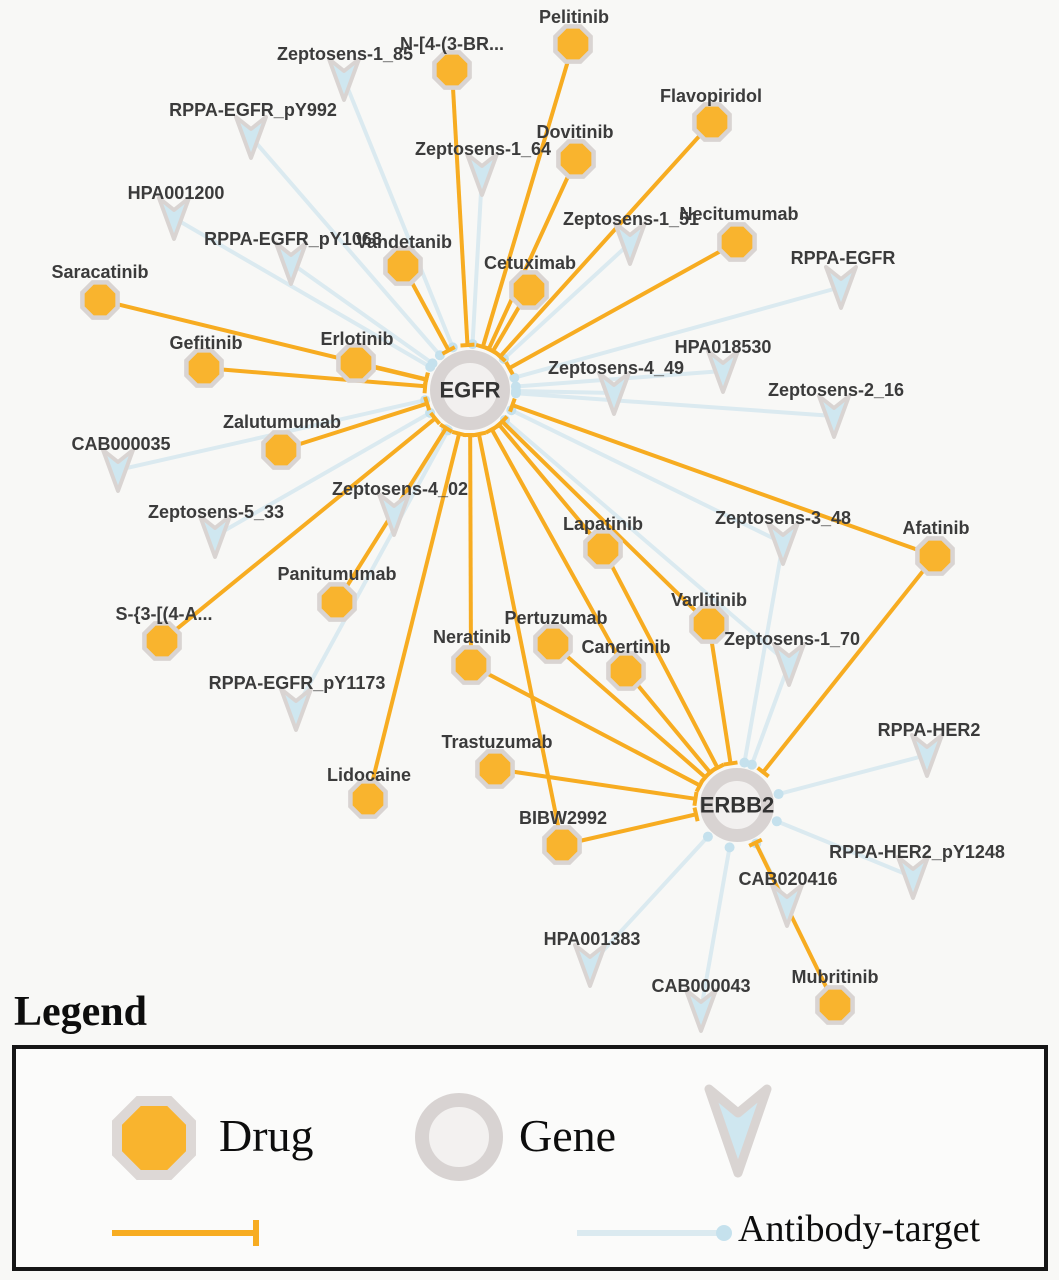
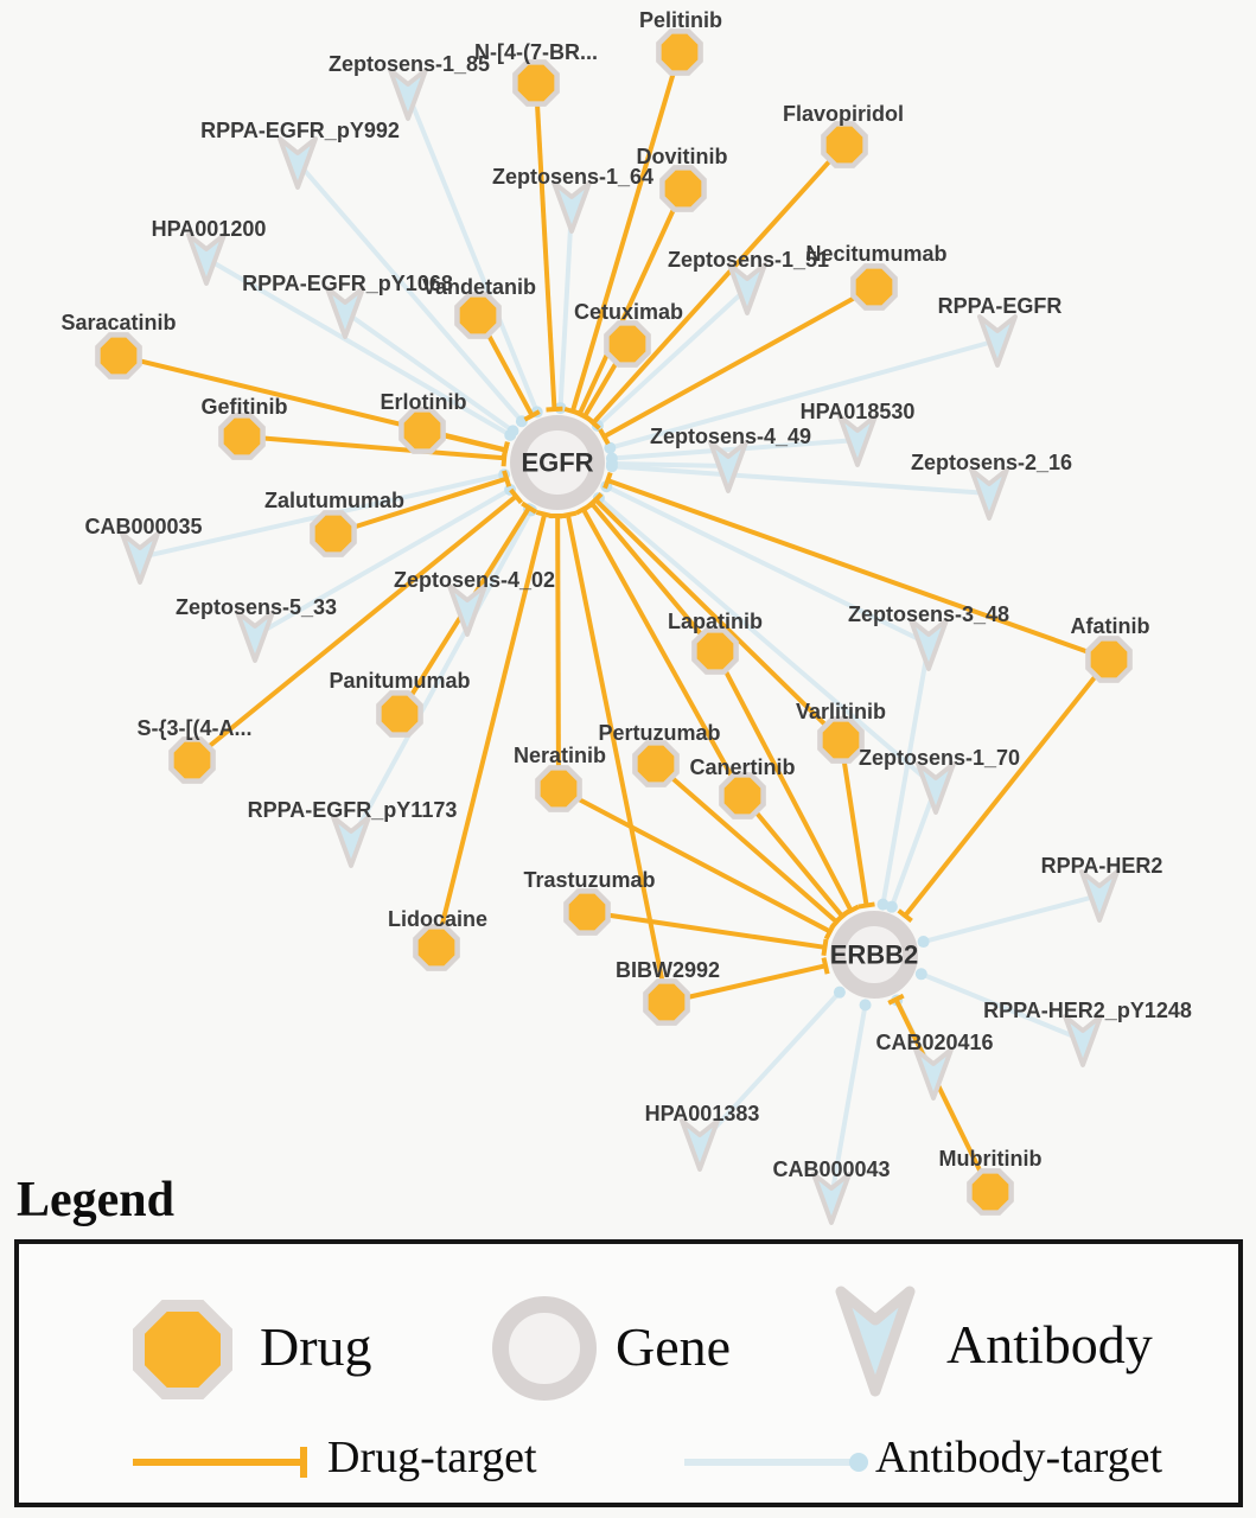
  EGFR
  ERBB2
  Pelitinib
- N-[4-(3-BR...
+ N-[4-(7-BR...
  Flavopiridol
  Dovitinib
  Necitumumab
  Vandetanib
  Cetuximab
  Saracatinib
  Gefitinib
  Erlotinib
  Zalutumumab
  Panitumumab
  S-{3-[(4-A...
  Lapatinib
  Afatinib
  Varlitinib
  Neratinib
  Pertuzumab
  Canertinib
  Trastuzumab
  Lidocaine
  BIBW2992
  Mubritinib
  Zeptosens-1_85
  RPPA-EGFR_pY992
  Zeptosens-1_64
  HPA001200
  Zeptosens-1_51
  RPPA-EGFR_pY1068
  RPPA-EGFR
  HPA018530
  Zeptosens-4_49
  Zeptosens-2_16
  CAB000035
  Zeptosens-4_02
  Zeptosens-5_33
  Zeptosens-3_48
  Zeptosens-1_70
  RPPA-EGFR_pY1173
  RPPA-HER2
  RPPA-HER2_pY1248
  CAB020416
  HPA001383
  CAB000043
  Legend
  Drug
  Gene
+ Antibody
+ Drug-target
  Antibody-target
